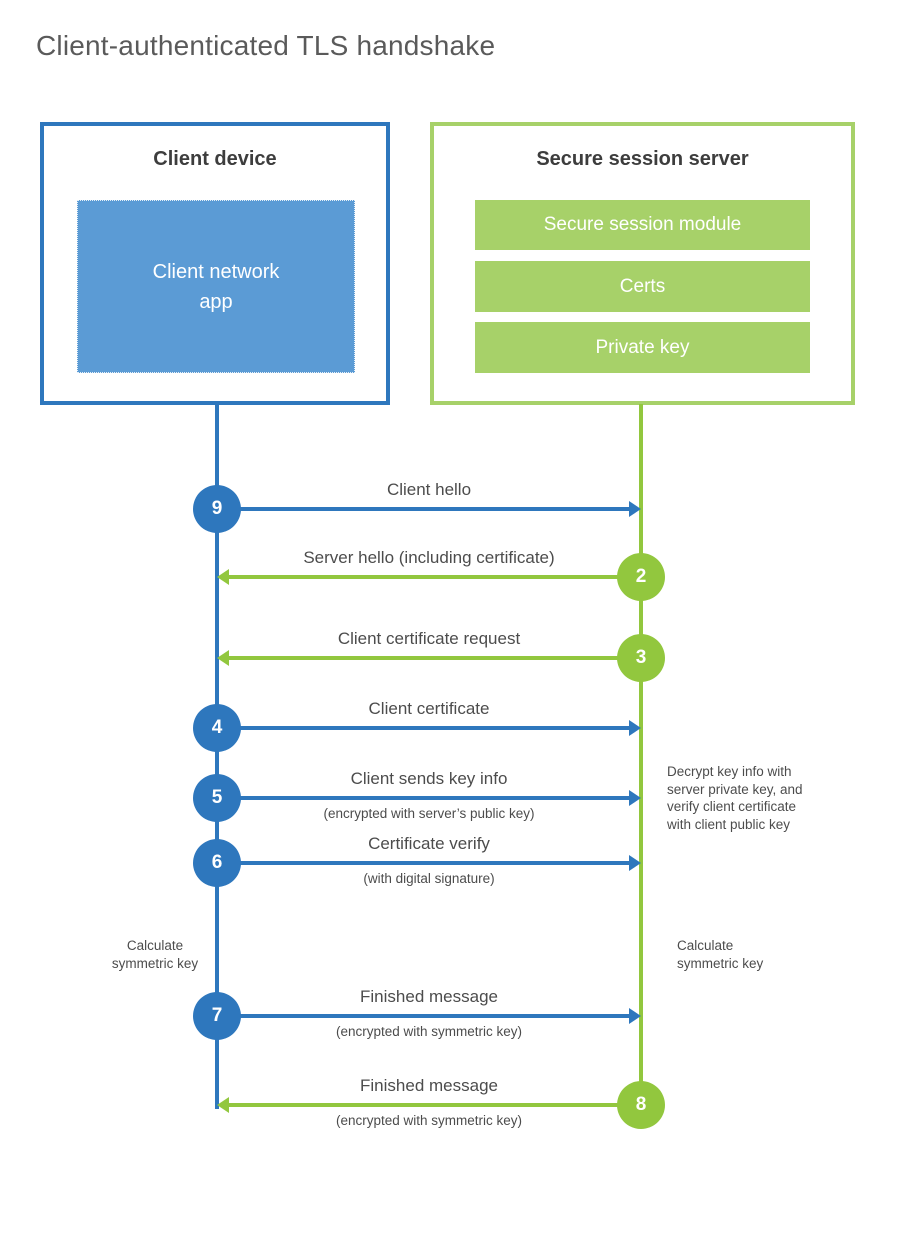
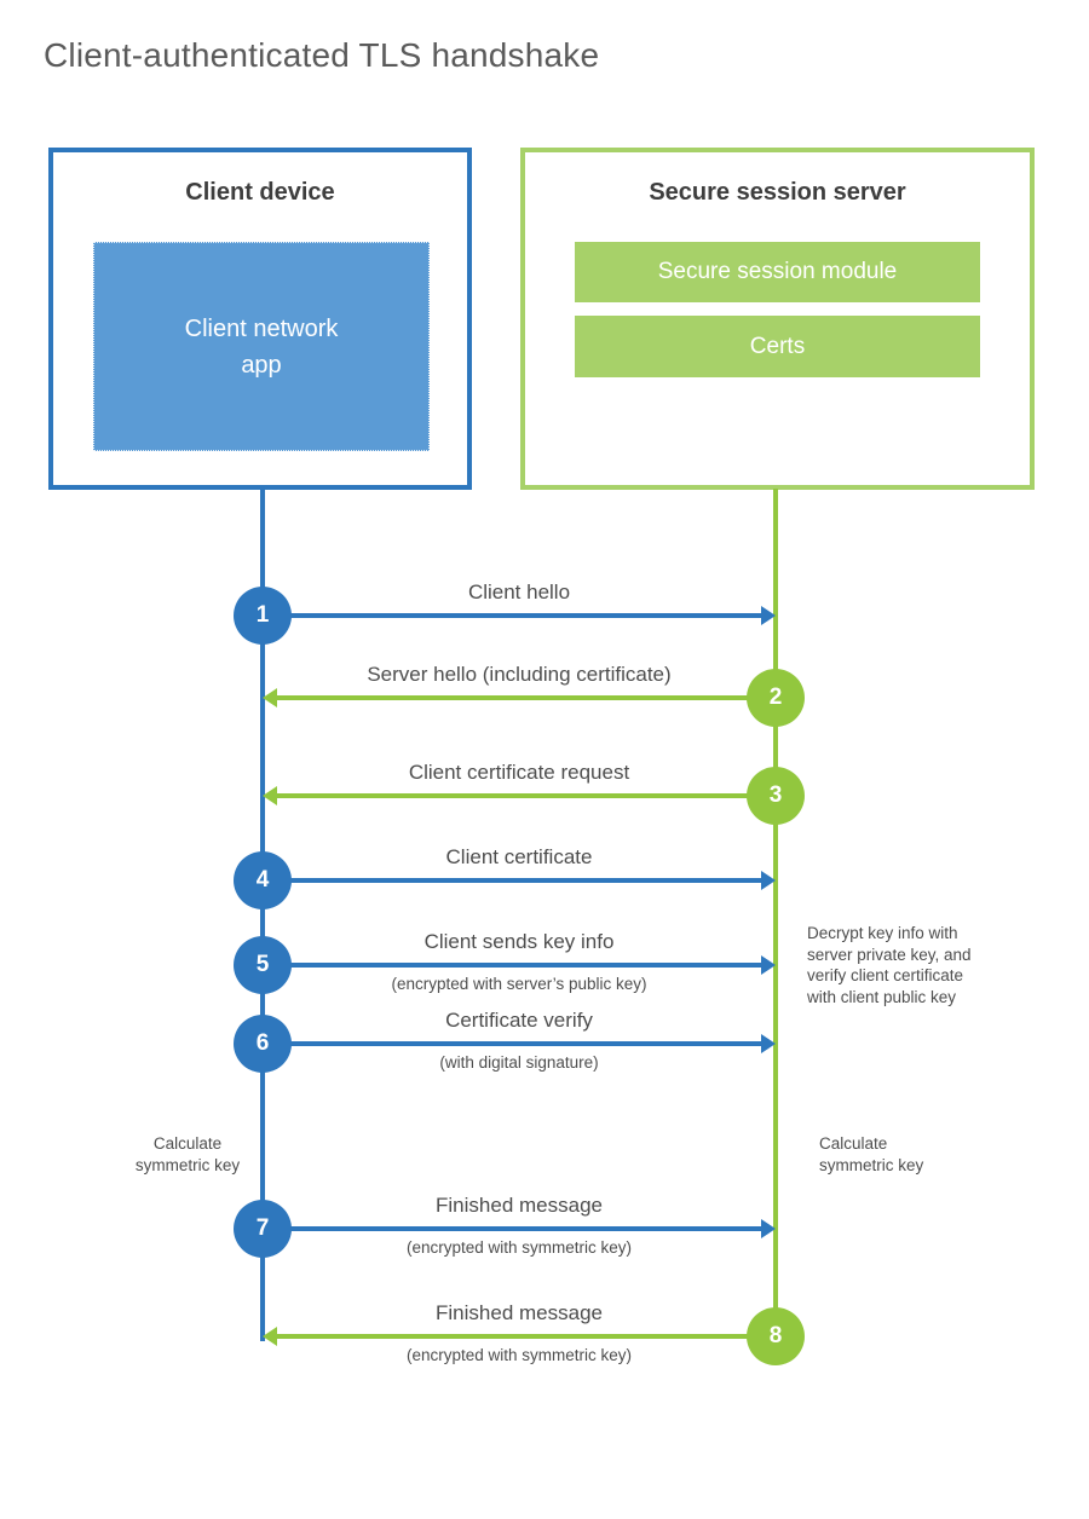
  Client-authenticated TLS handshake
  Client device
  Client network
  app
  Secure session server
  Secure session module
  Certs
- Private key
  Client hello
- 9
+ 1
  Server hello (including certificate)
  2
  Client certificate request
  3
  Client certificate
  4
  Client sends key info
  5
  (encrypted with server’s public key)
  Certificate verify
  6
  (with digital signature)
  Decrypt key info with
  server private key, and
  verify client certificate
  with client public key
  Calculate
  symmetric key
  Calculate
  symmetric key
  Finished message
  7
  (encrypted with symmetric key)
  Finished message
  8
  (encrypted with symmetric key)
